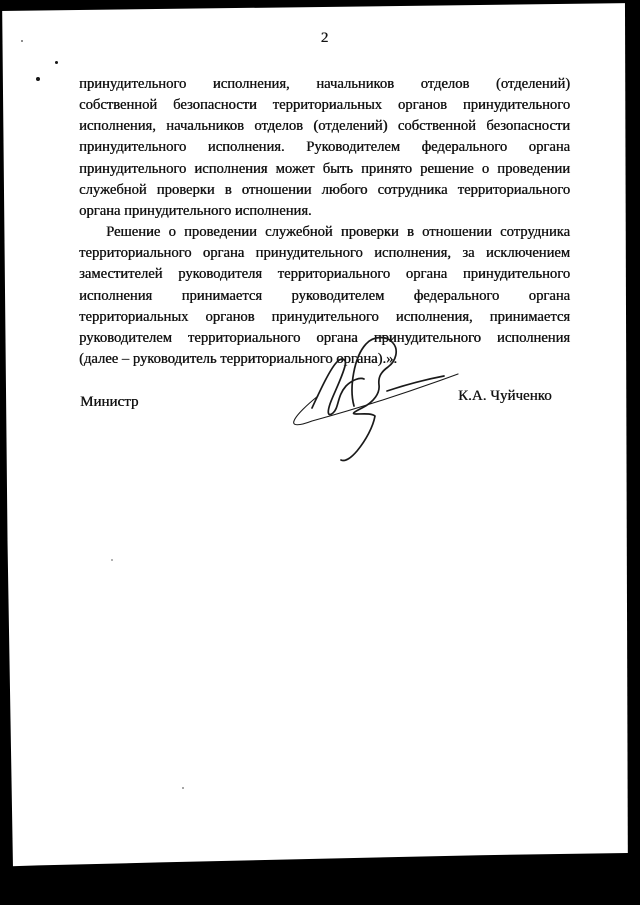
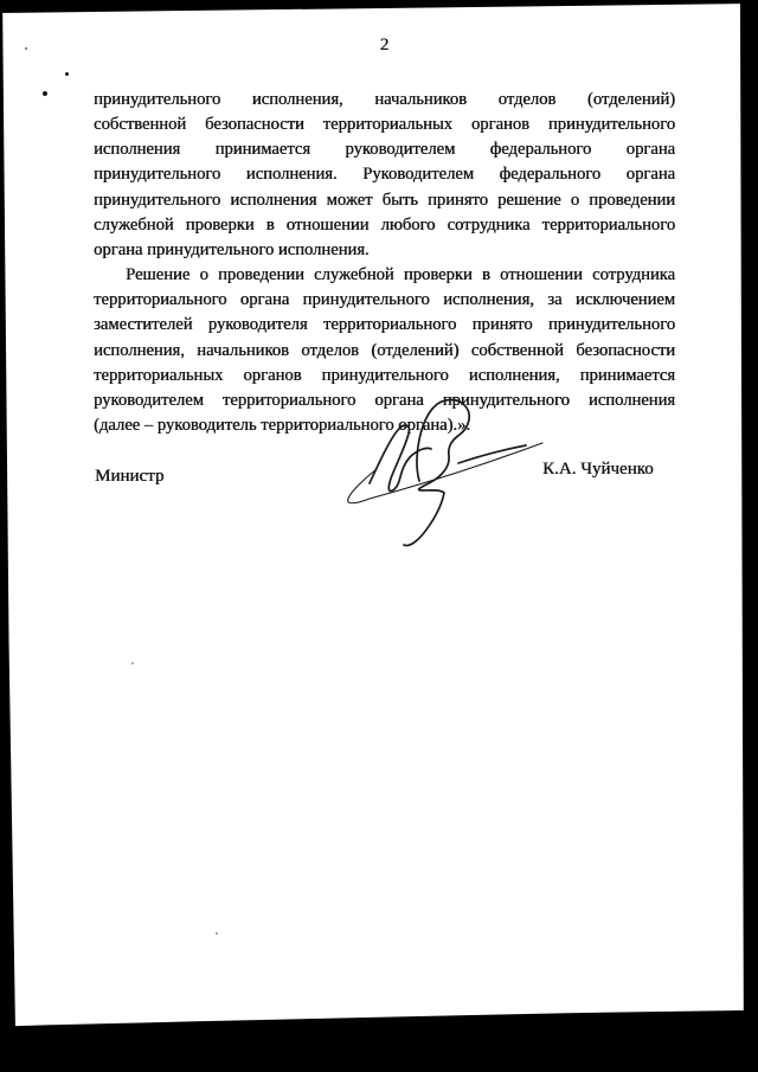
  2
  принудительного исполнения, начальников отделов (отделений)
  собственной безопасности территориальных органов принудительного
- исполнения, начальников отделов (отделений) собственной безопасности
+ исполнения принимается руководителем федерального органа
  принудительного исполнения. Руководителем федерального органа
  принудительного исполнения может быть принято решение о проведении
  служебной проверки в отношении любого сотрудника территориального
  органа принудительного исполнения.
  Решение о проведении служебной проверки в отношении сотрудника
  территориального органа принудительного исполнения, за исключением
- заместителей руководителя территориального органа принудительного
+ заместителей руководителя территориального принято принудительного
- исполнения принимается руководителем федерального органа
+ исполнения, начальников отделов (отделений) собственной безопасности
  территориальных органов принудительного исполнения, принимается
  руководителем территориального органаинудительного исполнения
  (далее – руководитель территориальногоргана).»
  Министр
  К.А. Чуйченко
